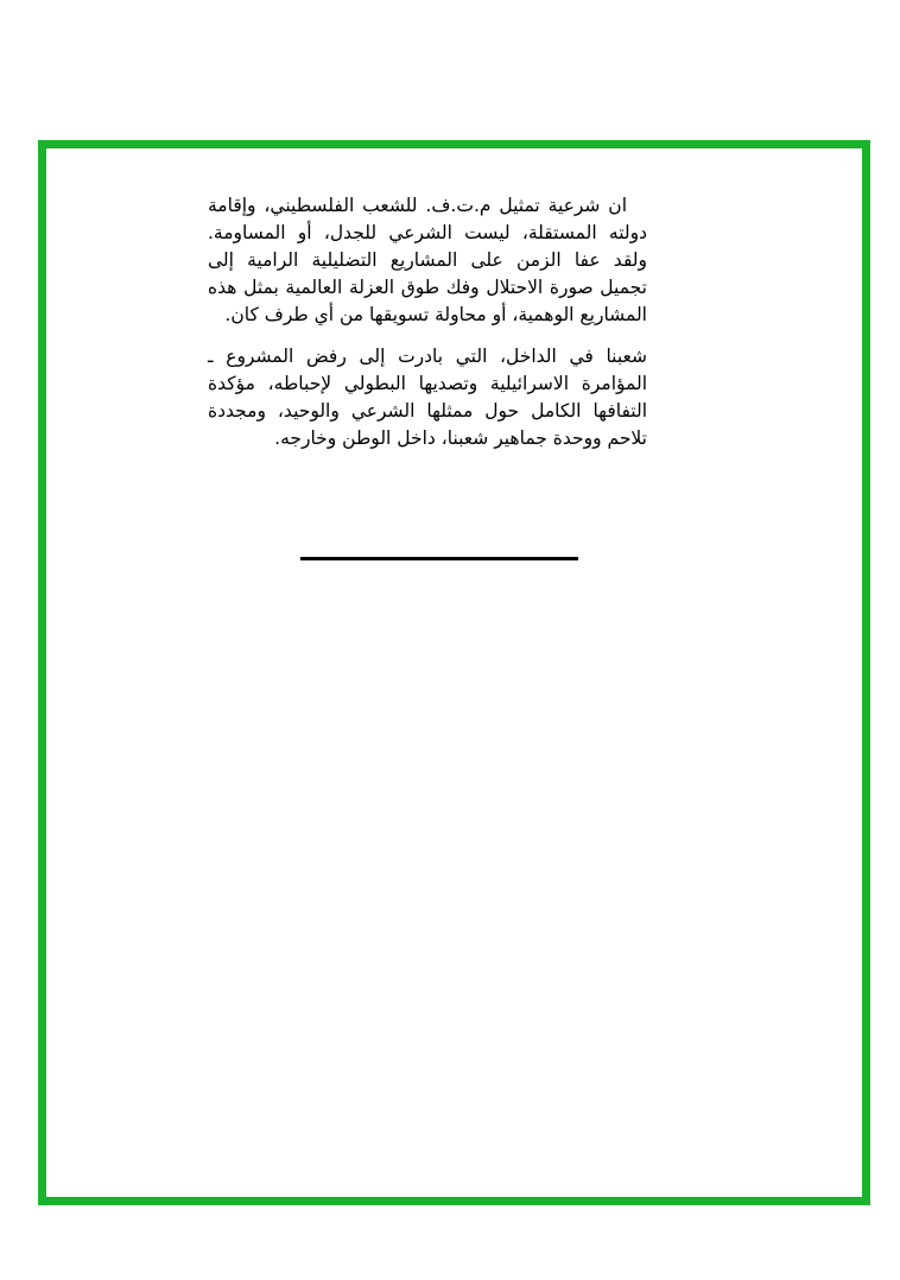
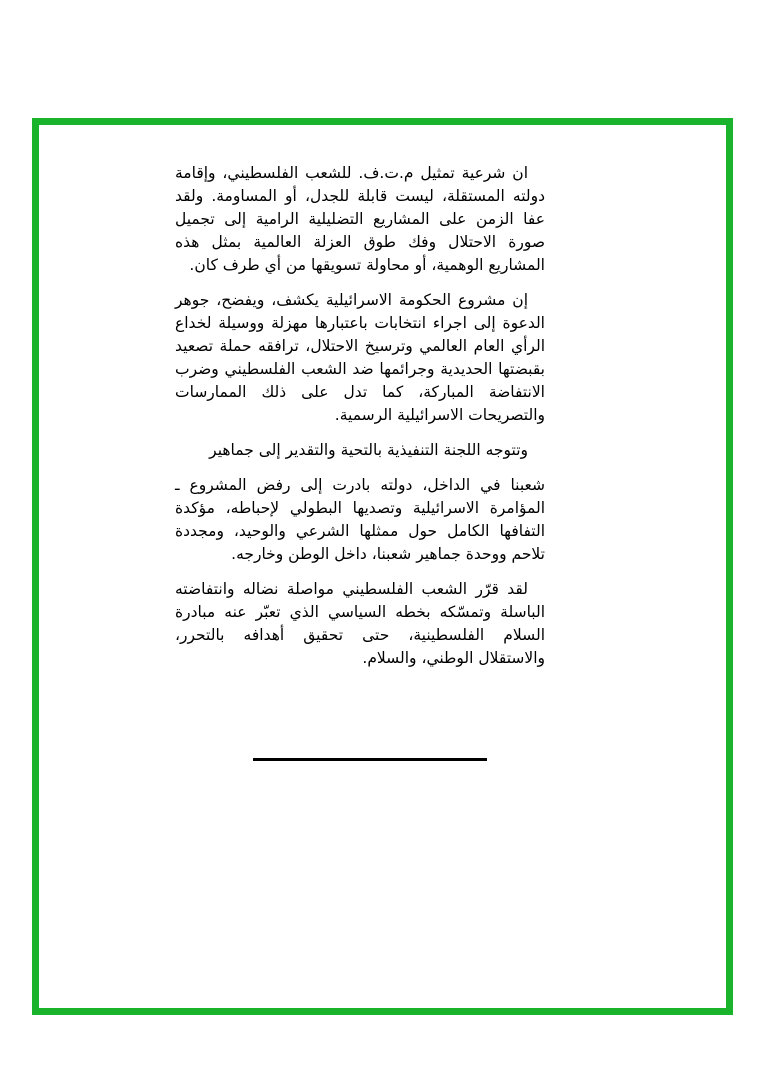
- ان شرعية تمثيل م.ت.ف. للشعب الفلسطيني، وإقامة دولته المستقلة، ليست الشرعي للجدل، أو المساومة. ولقد عفا الزمن على المشاريع التضليلية الرامية إلى تجميل صورة الاحتلال وفك طوق العزلة العالمية بمثل هذه المشاريع الوهمية، أو محاولة تسويقها من أي طرف كان.
+ ان شرعية تمثيل م.ت.ف. للشعب الفلسطيني، وإقامة دولته المستقلة، ليست قابلة للجدل، أو المساومة. ولقد عفا الزمن على المشاريع التضليلية الرامية إلى تجميل صورة الاحتلال وفك طوق العزلة العالمية بمثل هذه المشاريع الوهمية، أو محاولة تسويقها من أي طرف كان.
+ إن مشروع الحكومة الاسرائيلية يكشف، ويفضح، جوهر الدعوة إلى اجراء انتخابات باعتبارها مهزلة ووسيلة لخداع الرأي العام العالمي وترسيخ الاحتلال، ترافقه حملة تصعيد بقبضتها الحديدية وجرائمها ضد الشعب الفلسطيني وضرب الانتفاضة المباركة، كما تدل على ذلك الممارسات والتصريحات الاسرائيلية الرسمية.
+ وتتوجه اللجنة التنفيذية بالتحية والتقدير إلى جماهير
- شعبنا في الداخل، التي بادرت إلى رفض المشروع ـ المؤامرة الاسرائيلية وتصديها البطولي لإحباطه، مؤكدة التفافها الكامل حول ممثلها الشرعي والوحيد، ومجددة تلاحم ووحدة جماهير شعبنا، داخل الوطن وخارجه.
+ شعبنا في الداخل، دولته بادرت إلى رفض المشروع ـ المؤامرة الاسرائيلية وتصديها البطولي لإحباطه، مؤكدة التفافها الكامل حول ممثلها الشرعي والوحيد، ومجددة تلاحم ووحدة جماهير شعبنا، داخل الوطن وخارجه.
+ لقد قرّر الشعب الفلسطيني مواصلة نضاله وانتفاضته الباسلة وتمسّكه بخطه السياسي الذي تعبّر عنه مبادرة السلام الفلسطينية، حتى تحقيق أهدافه بالتحرر، والاستقلال الوطني، والسلام.
